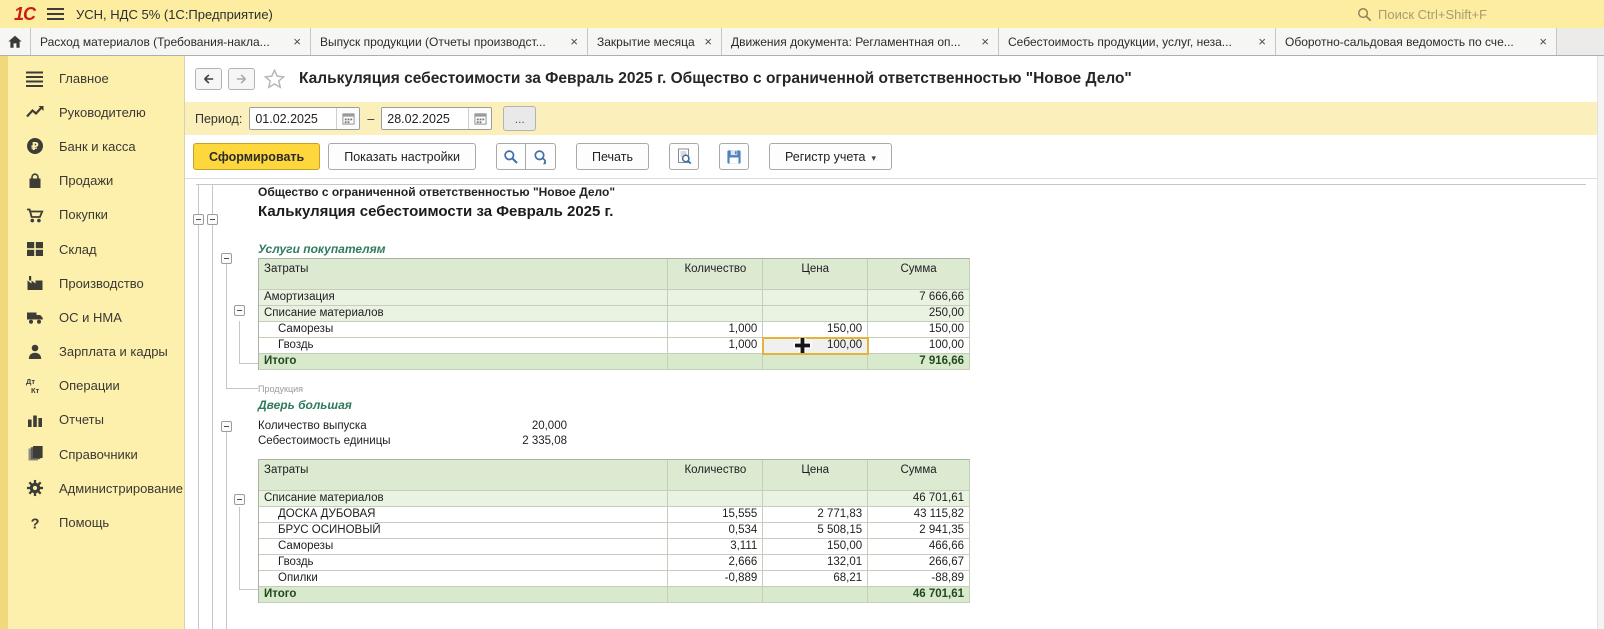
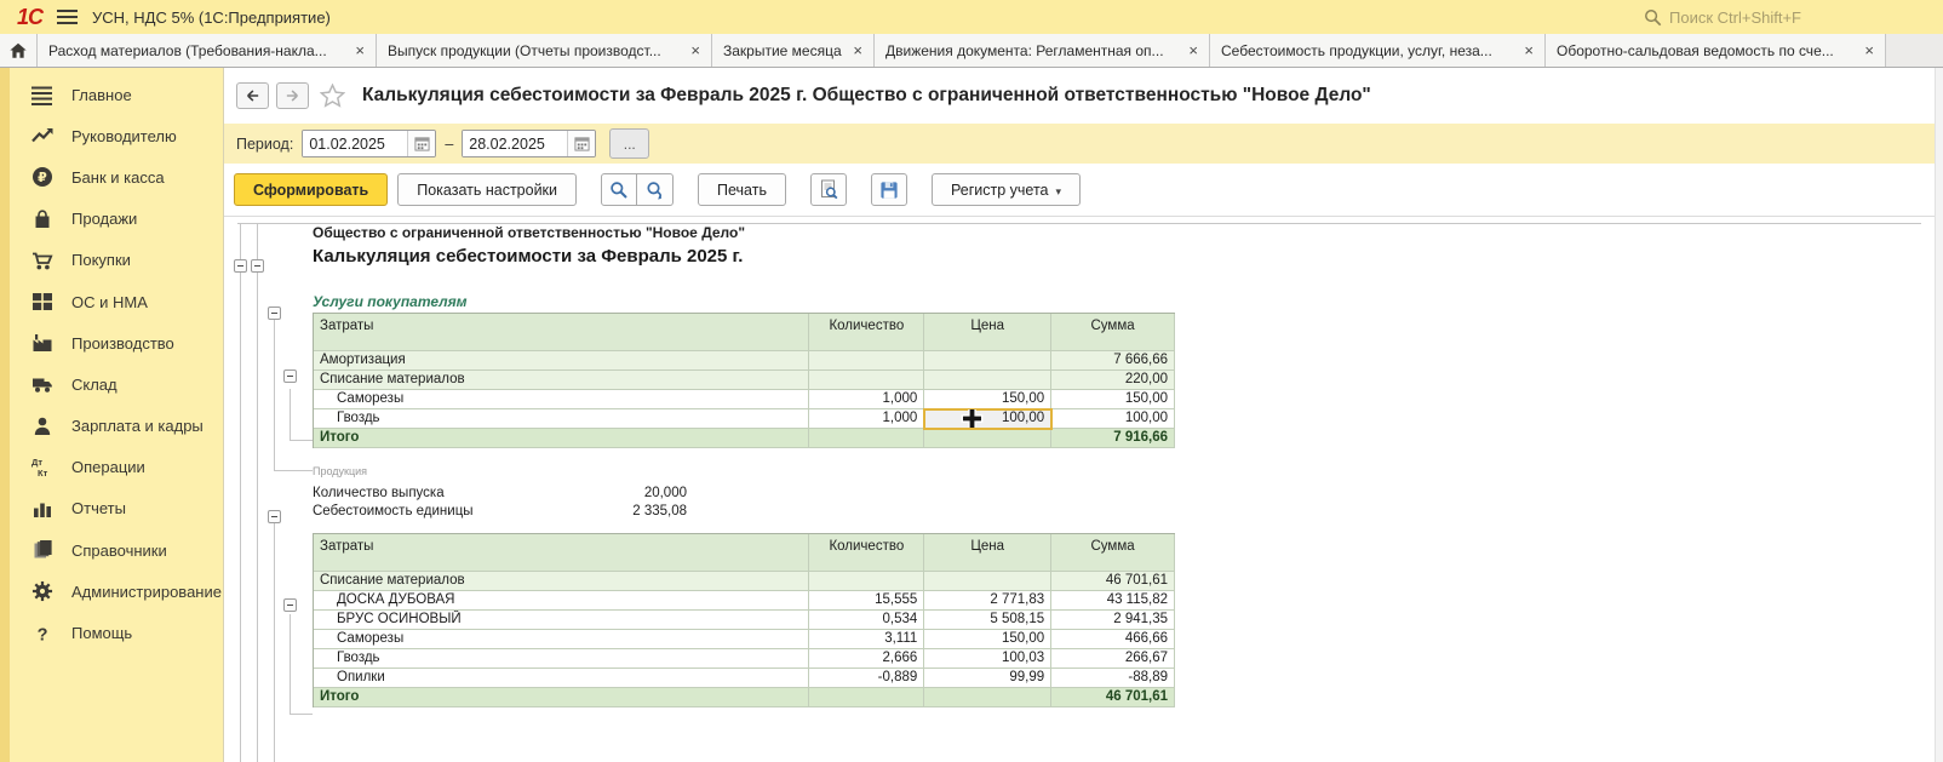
  1С
  УСН, НДС 5% (1С:Предприятие)
  Поиск Ctrl+Shift+F
  Расход материалов (Требования-накла...
  ×
  Выпуск продукции (Отчеты производст...
  ×
  Закрытие месяца
  ×
  Движения документа: Регламентная оп...
  ×
  Себестоимость продукции, услуг, неза...
  ×
  Оборотно-сальдовая ведомость по сче...
  ×
  Главное
  Руководителю
  ₽
  Банк и касса
  Продажи
  Покупки
- Склад
+ ОС и НМА
  Производство
- ОС и НМА
+ Склад
  Зарплата и кадры
  Дт
  Кт
  Операции
  Отчеты
  Справочники
  Администрирование
  ?
  Помощь
  Калькуляция себестоимости за Февраль 2025 г. Общество с ограниченной ответственностью "Новое Дело"
  Период:
  01.02.2025
  –
  28.02.2025
  ...
  Сформировать
  Показать настройки
  Печать
  Регистр учета ▾
  Общество с ограниченной ответственностью "Новое Дело"
  Калькуляция себестоимости за Февраль 2025 г.
  Услуги покупателям
  Затраты
  Количество
  Цена
  Сумма
  Амортизация
  7 666,66
  Списание материалов
- 250,00
+ 220,00
  Саморезы
  1,000
  150,00
  150,00
  Гвоздь
  1,000
  100,00
  100,00
  Итого
  7 916,66
  Продукция
- Дверь большая
  Количество выпуска
  20,000
  Себестоимость единицы
  2 335,08
  Затраты
  Количество
  Цена
  Сумма
  Списание материалов
  46 701,61
  ДОСКА ДУБОВАЯ
  15,555
  2 771,83
  43 115,82
  БРУС ОСИНОВЫЙ
  0,534
  5 508,15
  2 941,35
  Саморезы
  3,111
  150,00
  466,66
  Гвоздь
  2,666
- 132,01
+ 100,03
  266,67
  Опилки
  -0,889
- 68,21
+ 99,99
  -88,89
  Итого
  46 701,61
